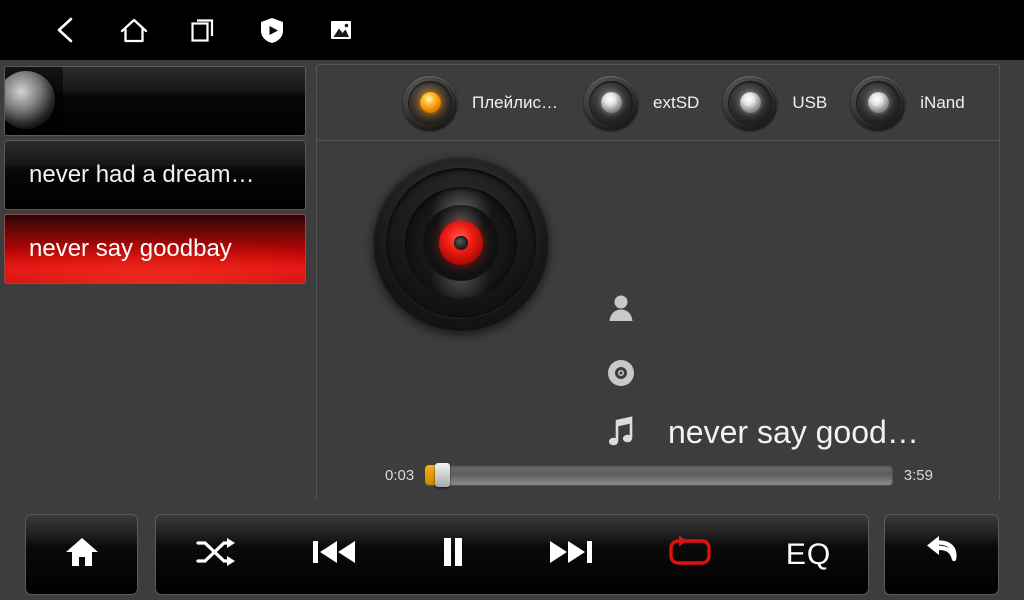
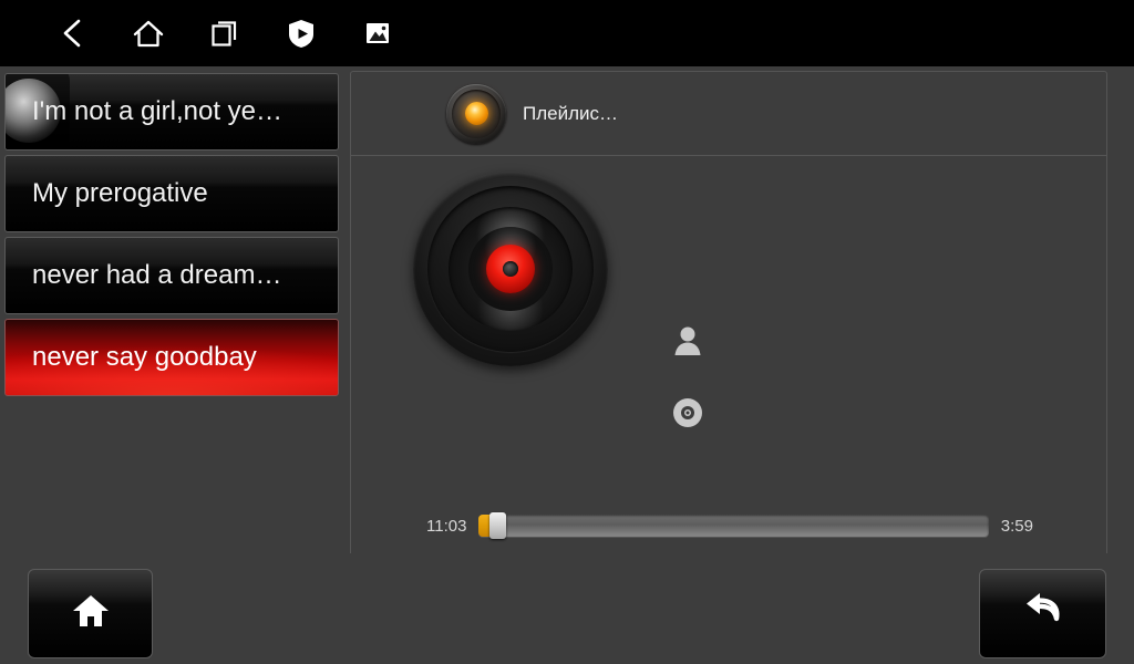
+ I'm not a girl,not ye…
+ My prerogative
  never had a dream…
  never say goodbay
  Плейлис…
- extSD
- USB
- iNand
- never say good…
- 0:03
+ 11:03
  3:59
- EQ
